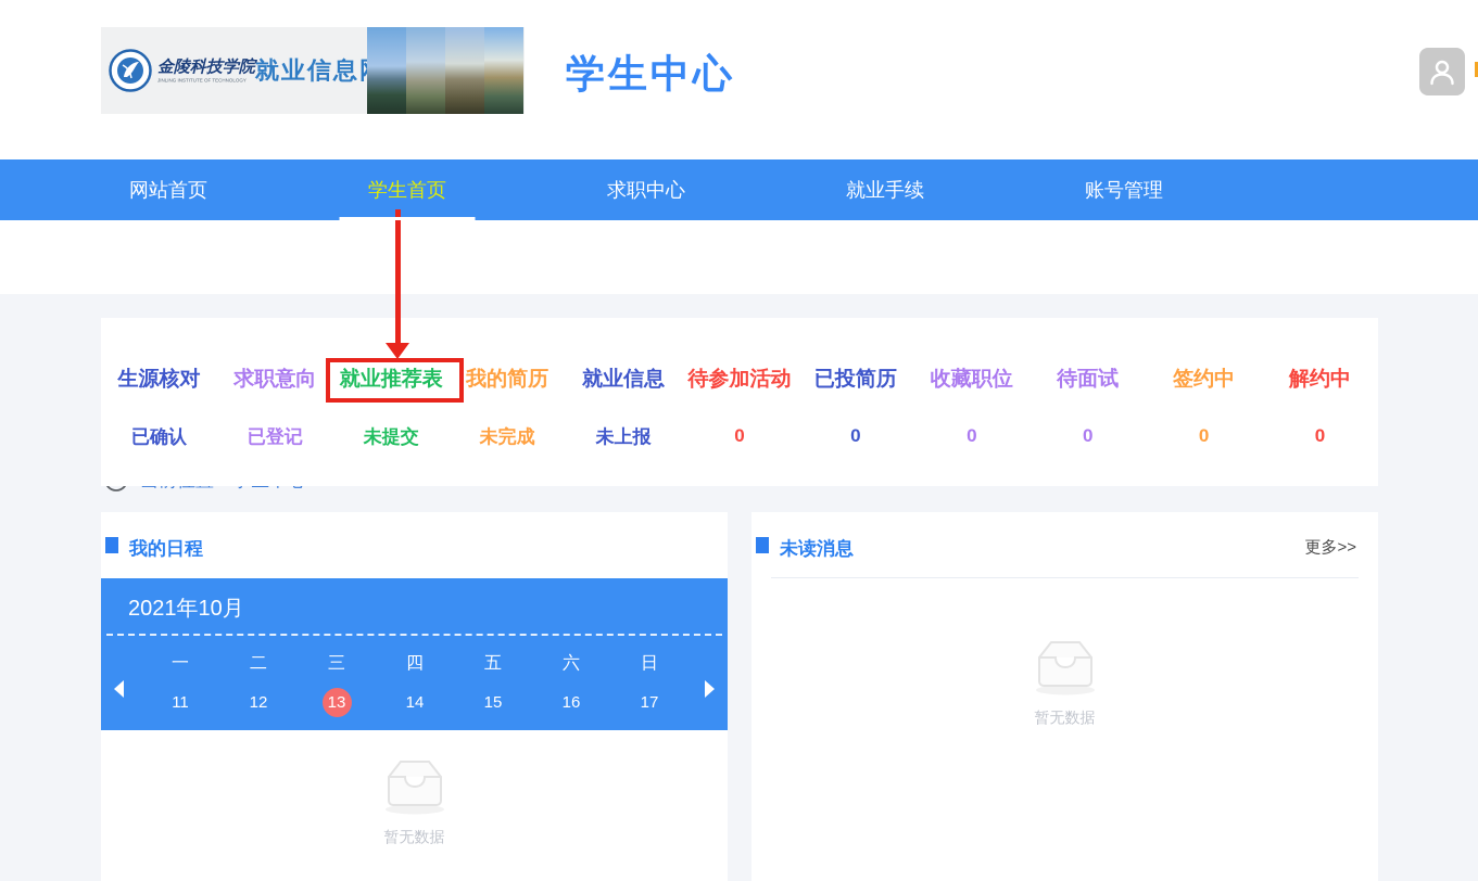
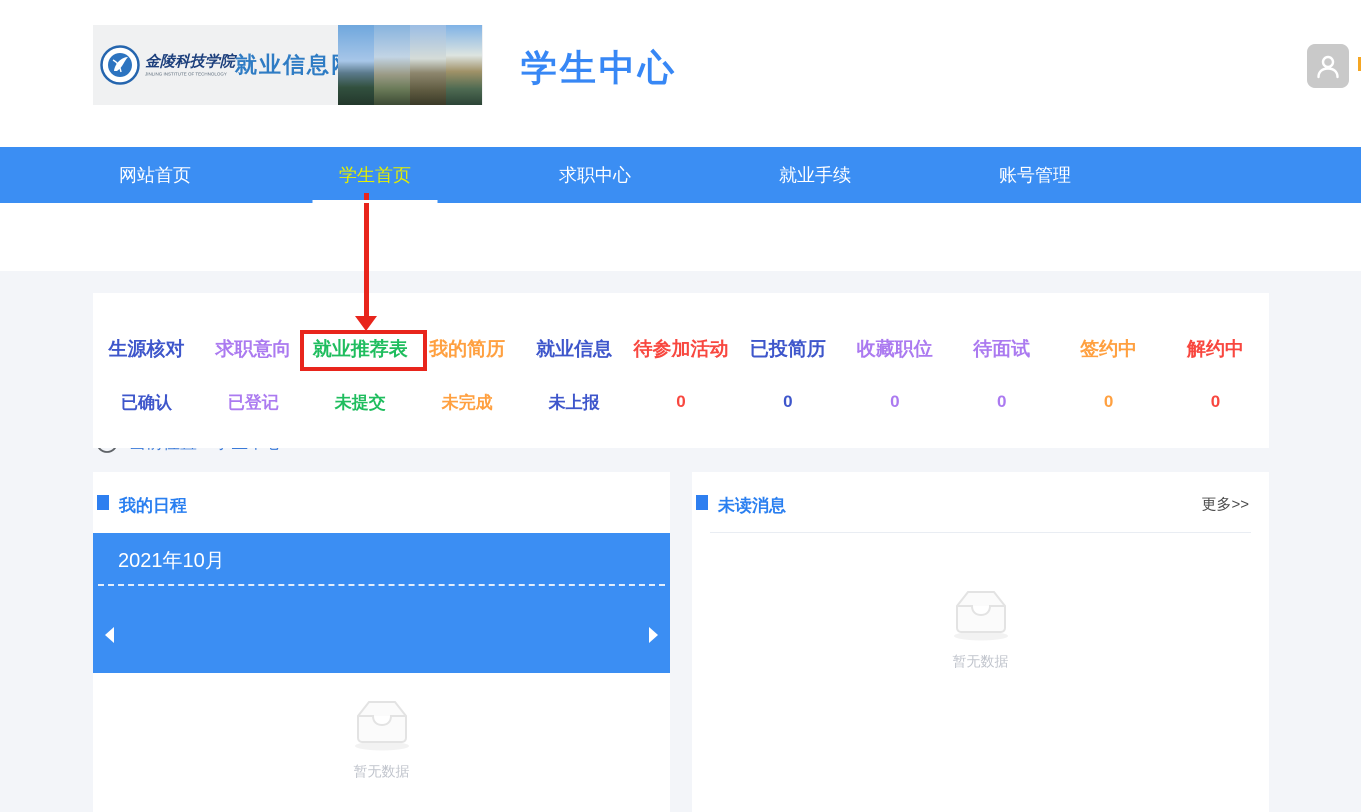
  金陵科技学院
  就业信息
  学生中心
  网站首页
  学生首页
  求职中心
  就业手续
  账号管理
  生源核对
  已确认
  求职意向
  已登记
  就业推荐表
  未提交
  我的简历
  未完成
  就业信息
  未上报
  待参加活动
  0
  已投简历
  0
  收藏职位
  0
  待面试
  0
  签约中
  0
  解约中
  0
  我的日程
  2021年10月
- 一
- 二
- 三
- 四
- 五
- 六
- 日
- 11
- 12
- 13
- 14
- 15
- 16
- 17
  暂无数据
  未读消息
  更多>>
  暂无数据
